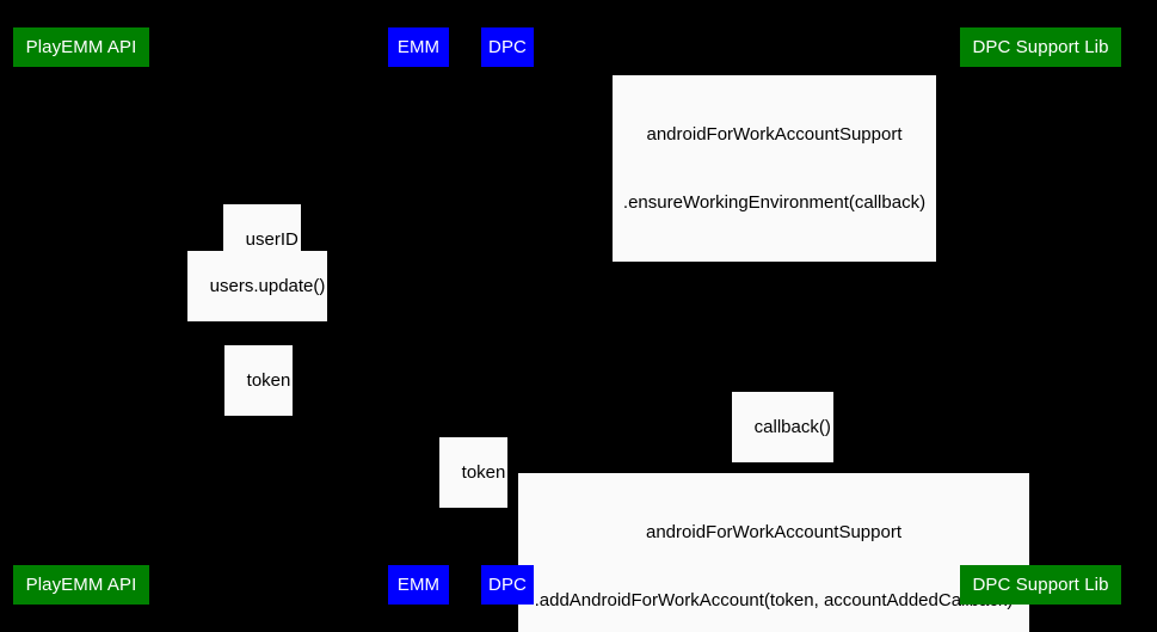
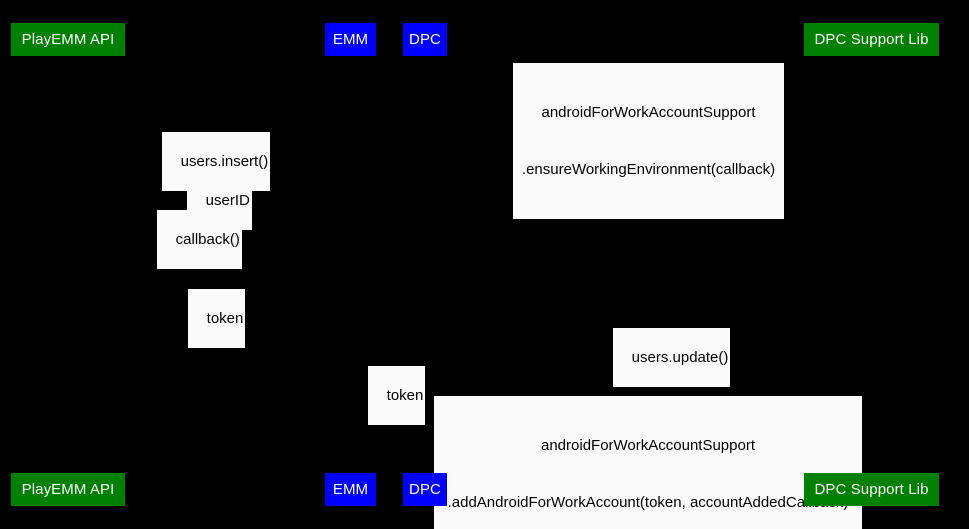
  PlayEMM API
  EMM
  DPC
  DPC Support Lib
  androidForWorkAccountSupport
  .ensureWorkingEnvironment(callback)
+ users.insert()
  userID
- users.update()
+ callback()
  token
- callback()
+ users.update()
  token
  androidForWorkAccountSupport
  .addAndroidForWorkAccount(token, accountAddedCa
  PlayEMM API
  EMM
  DPC
  DPC Support Lib
